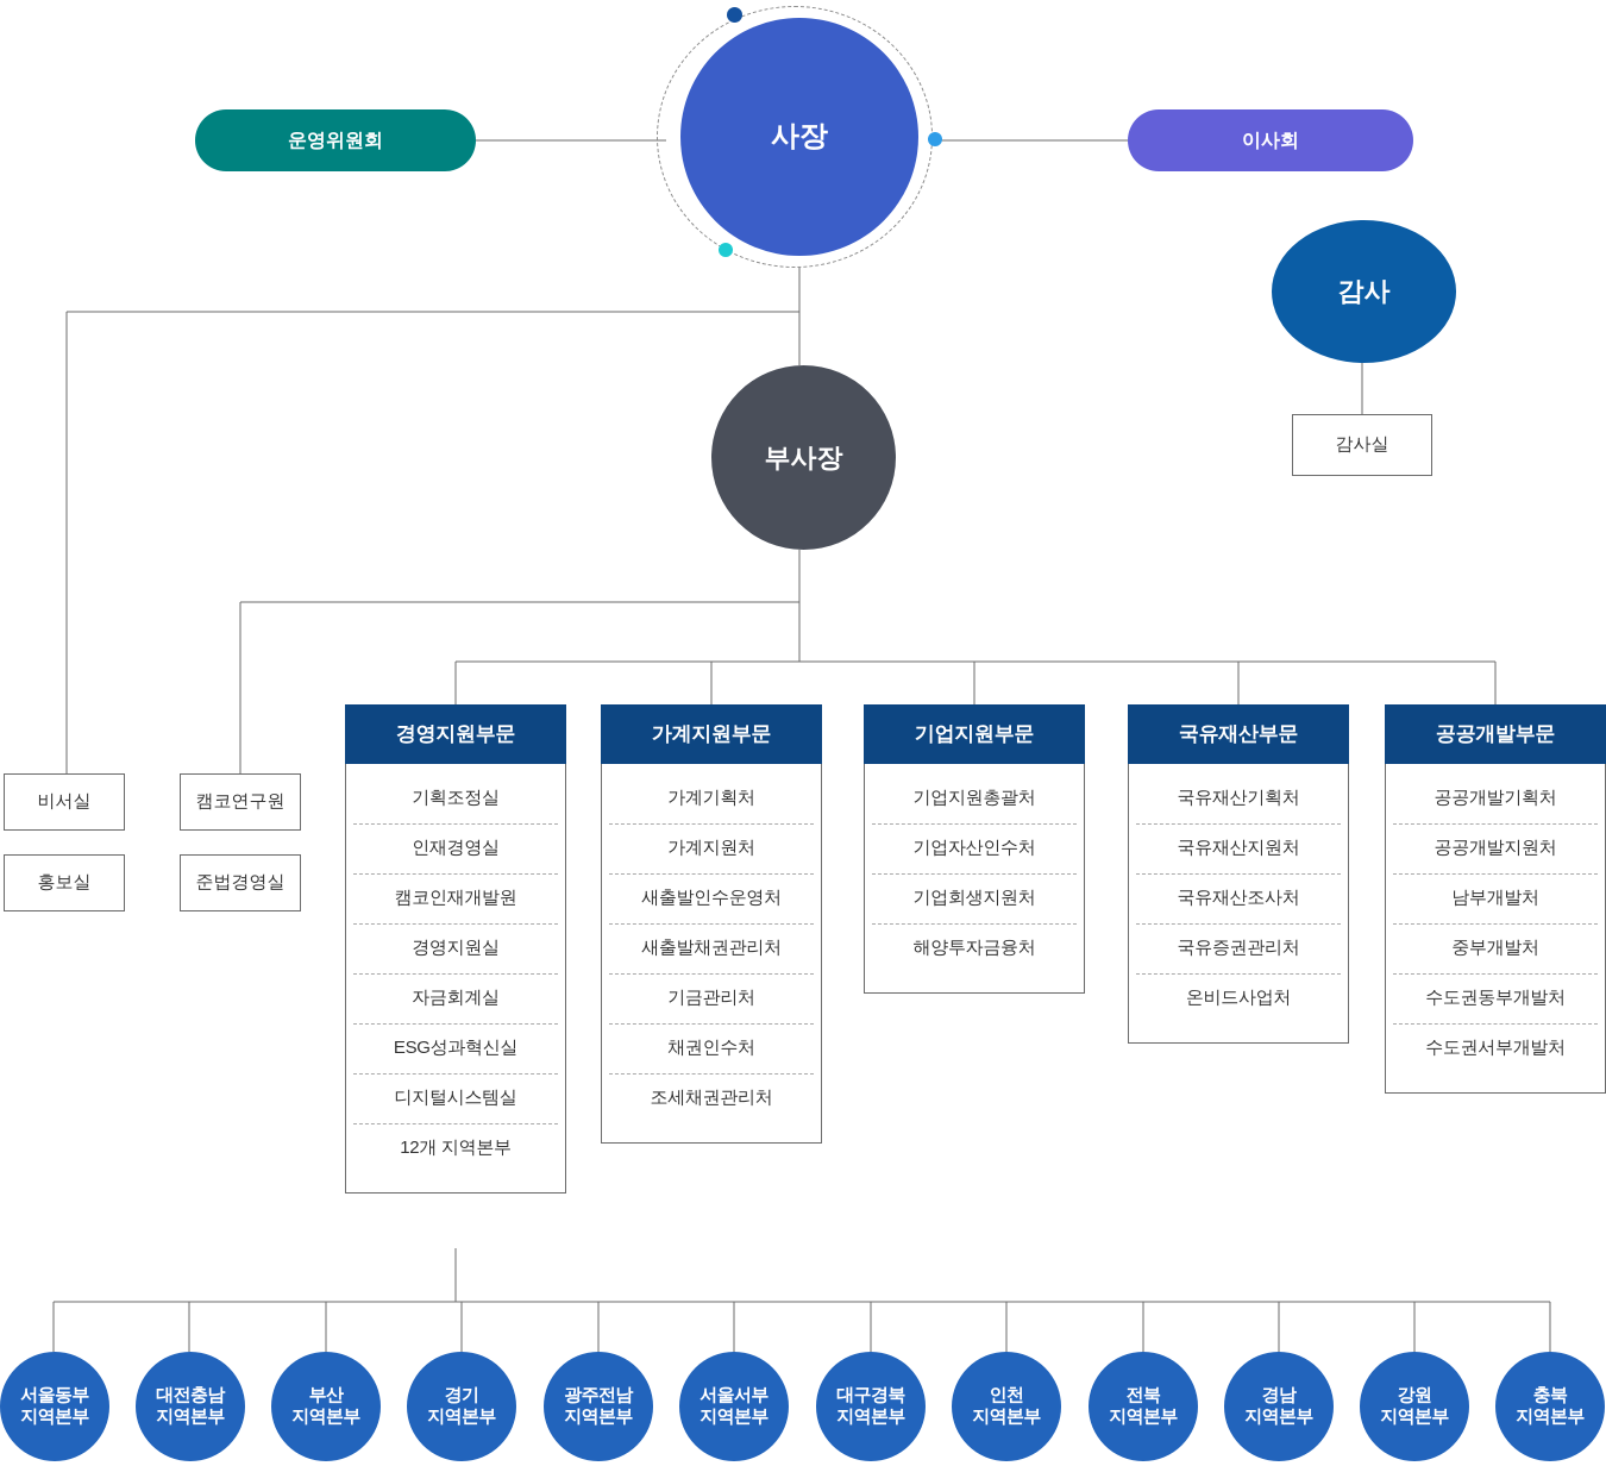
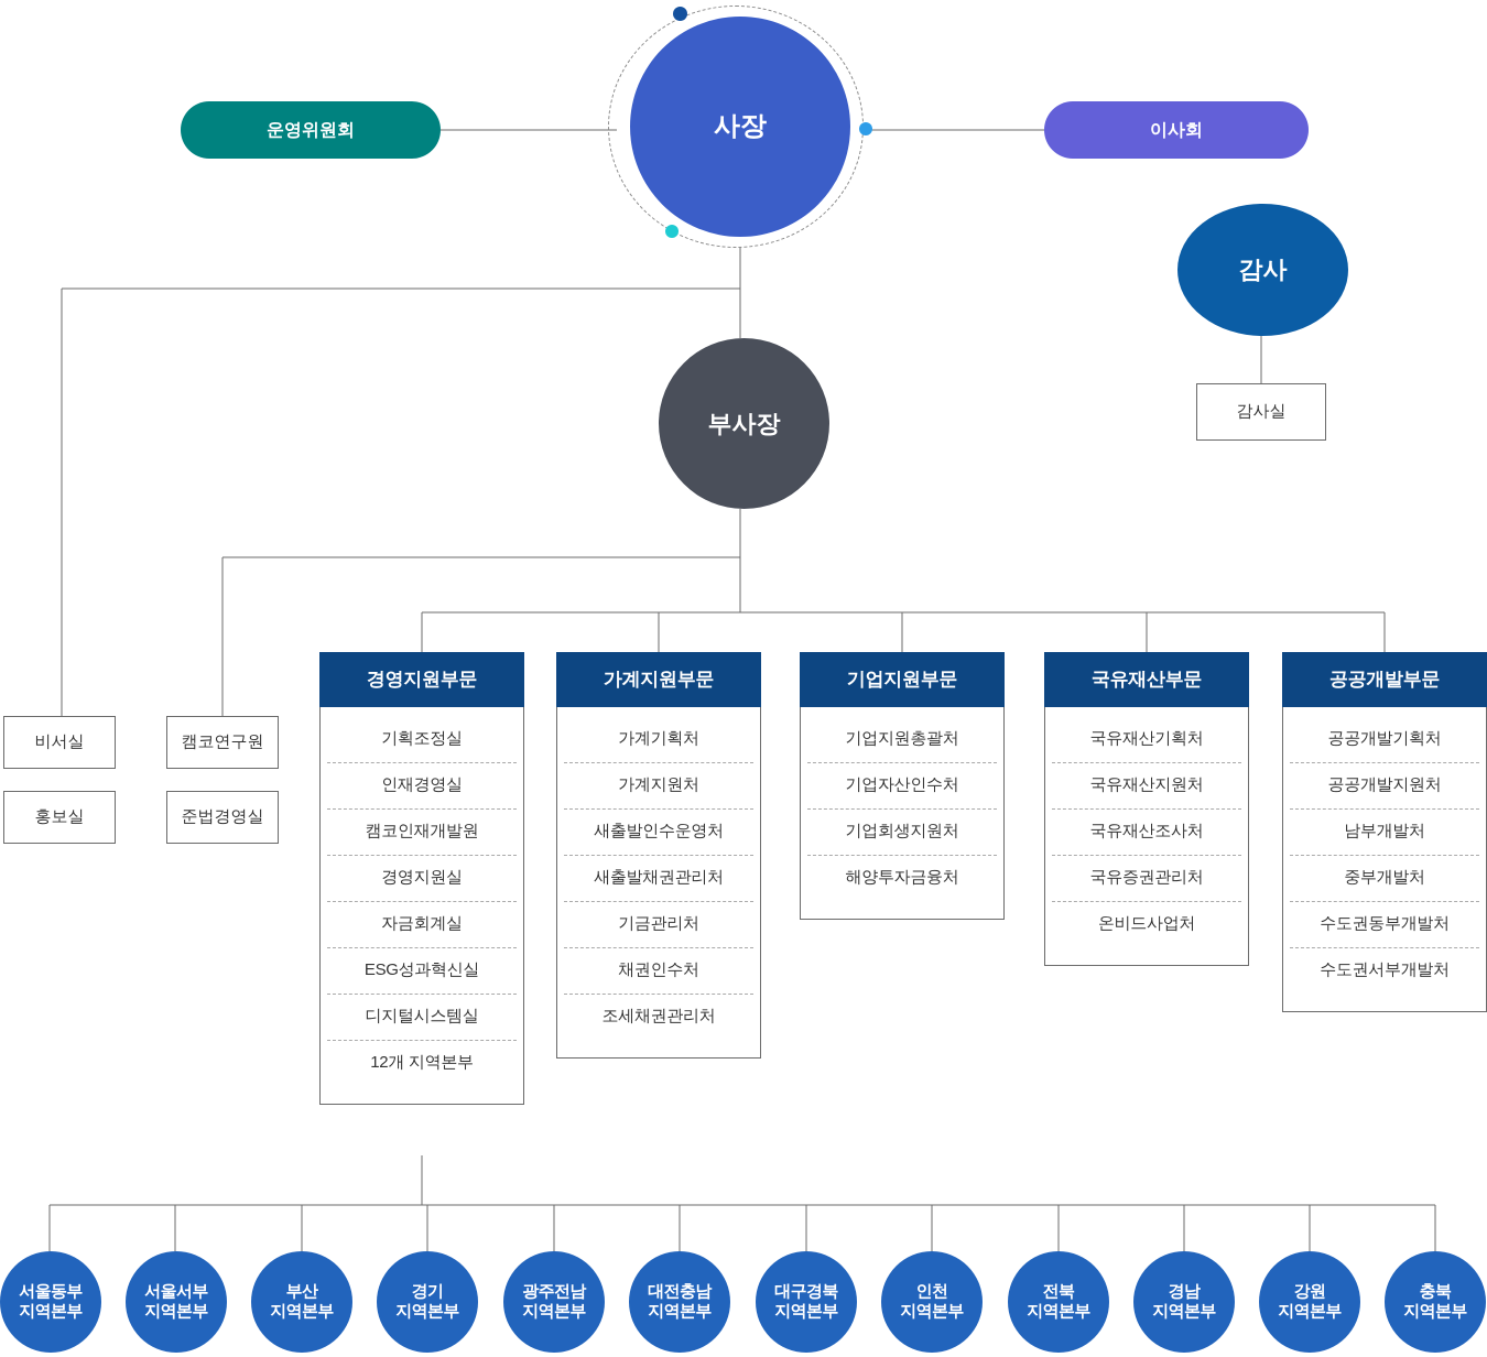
  사장
  운영위원회
  이사회
  감사
  감사실
  부사장
  비서실
  홍보실
  캠코연구원
  준법경영실
  경영지원부문
  기획조정실
  인재경영실
  캠코인재개발원
  경영지원실
  자금회계실
  ESG성과혁신실
  디지털시스템실
  12개 지역본부
  가계지원부문
  가계기획처
  가계지원처
  새출발인수운영처
  새출발채권관리처
  기금관리처
  채권인수처
  조세채권관리처
  기업지원부문
  기업지원총괄처
  기업자산인수처
  기업회생지원처
  해양투자금융처
  국유재산부문
  국유재산기획처
  국유재산지원처
  국유재산조사처
  국유증권관리처
  온비드사업처
  공공개발부문
  공공개발기획처
  공공개발지원처
  남부개발처
  중부개발처
  수도권동부개발처
  수도권서부개발처
  서울동부
  지역본부
- 대전충남
+ 서울서부
  지역본부
  부산
  지역본부
  경기
  지역본부
  광주전남
  지역본부
- 서울서부
+ 대전충남
  지역본부
  대구경북
  지역본부
  인천
  지역본부
  전북
  지역본부
  경남
  지역본부
  강원
  지역본부
  충북
  지역본부
